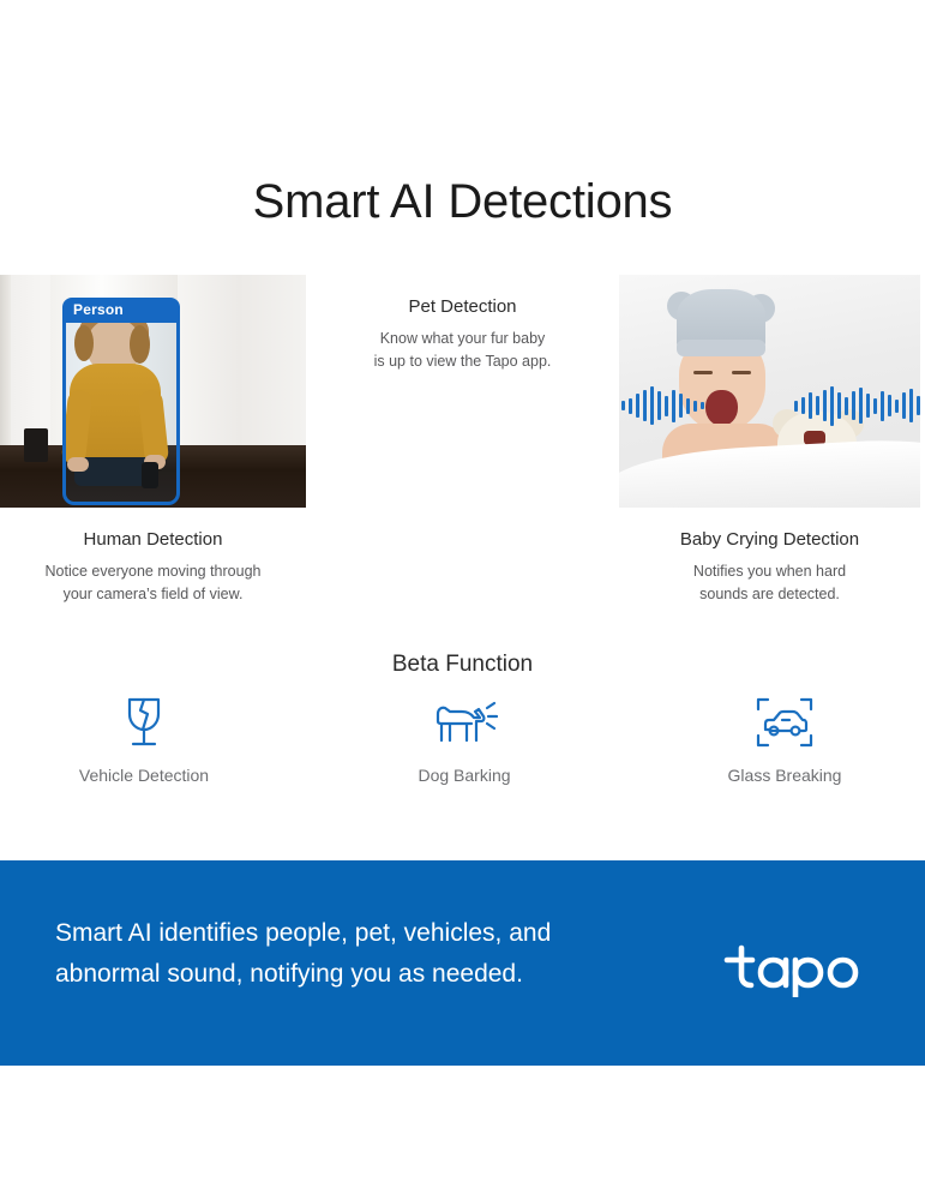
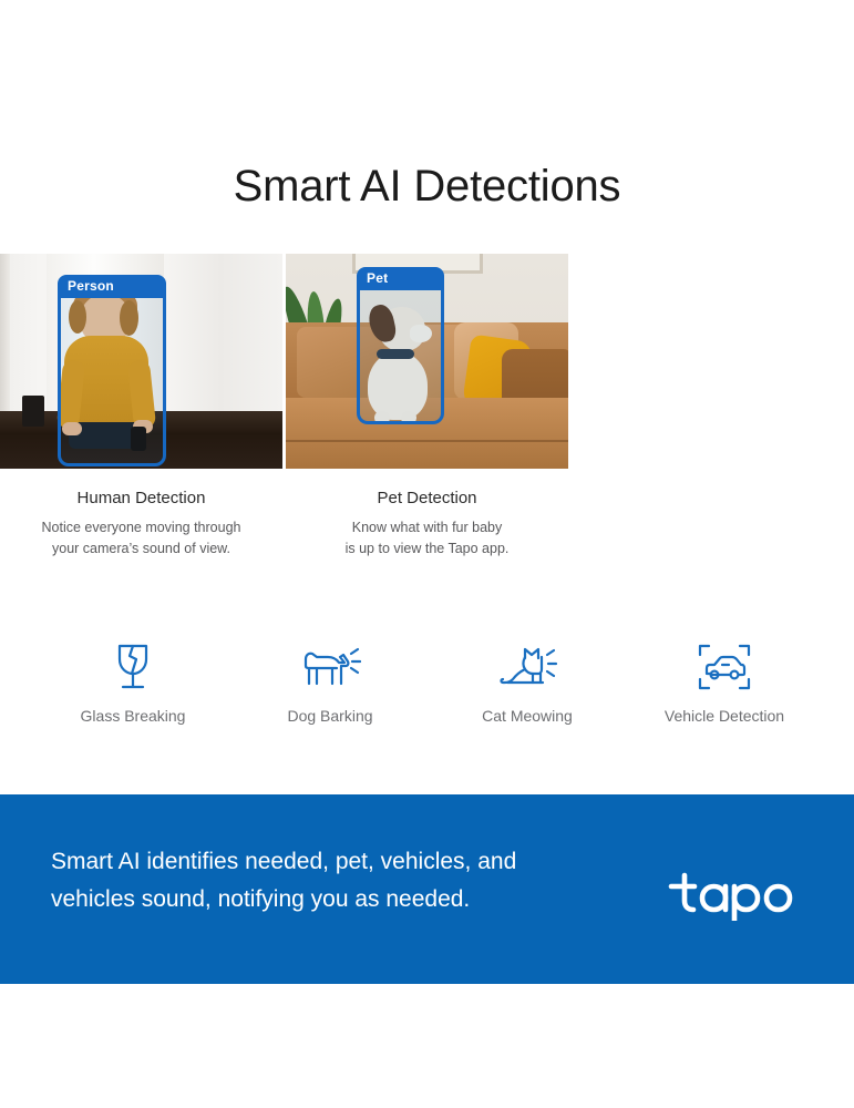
  Smart AI Detections
  Person
  Human Detection
  Notice everyone moving through
- your camera’s field of view.
+ your camera’s sound of view.
+ Pet
  Pet Detection
- Know what your fur baby
+ Know what with fur baby
  is up to view the Tapo app.
- Baby Crying Detection
- Notifies you when hard
- sounds are detected.
- Beta Function
- Vehicle Detection
+ Glass Breaking
  Dog Barking
+ Cat Meowing
- Glass Breaking
+ Vehicle Detection
- Smart AI identifies people, pet, vehicles, and
+ Smart AI identifies needed, pet, vehicles, and
- abnormal sound, notifying you as needed.
+ vehicles sound, notifying you as needed.
